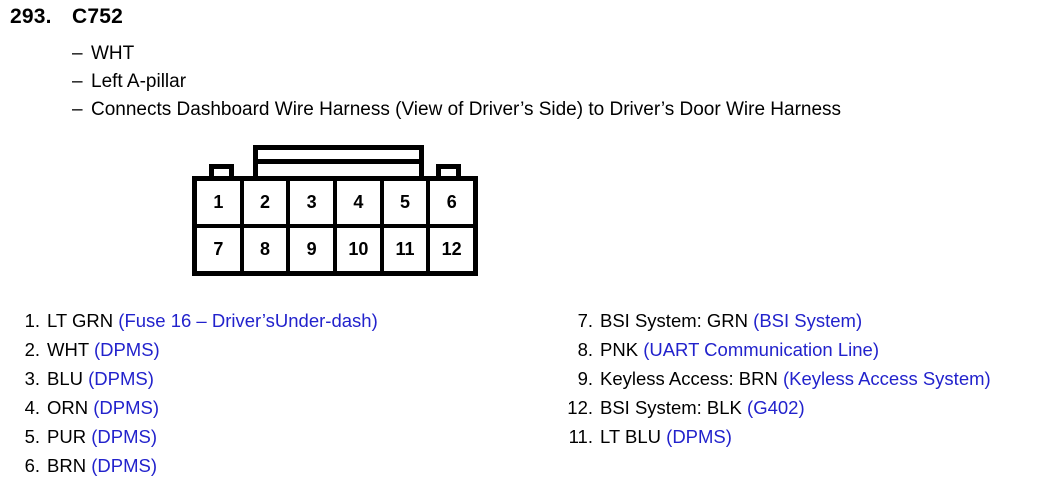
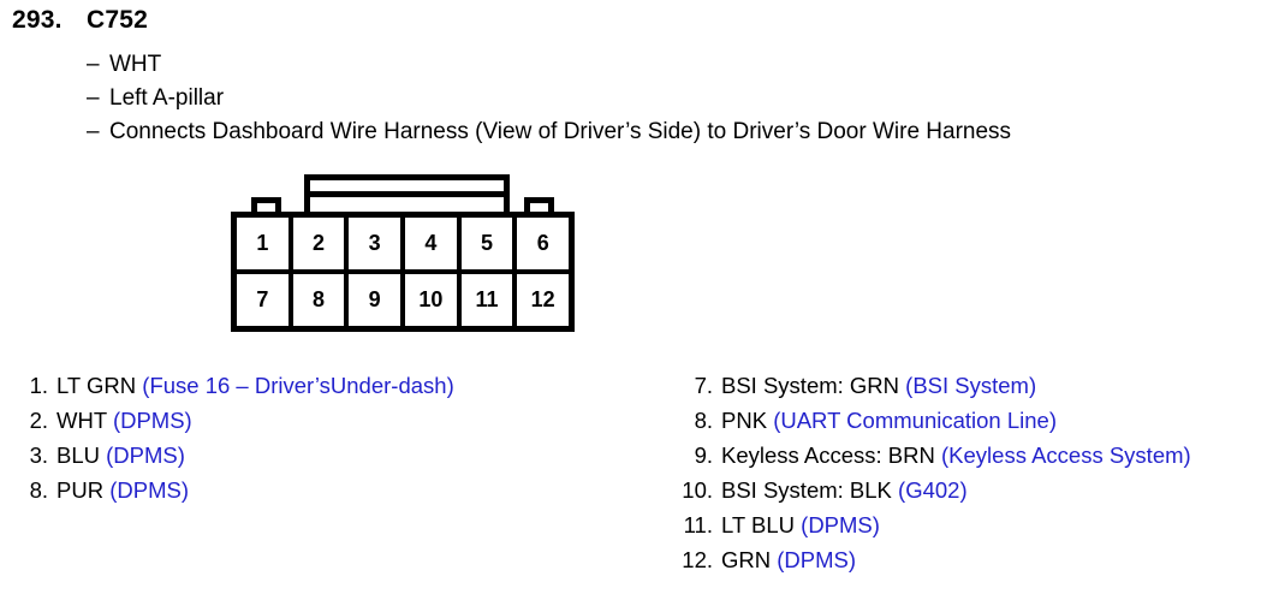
  293. C752
  – WHT
  – Left A-pillar
  – Connects Dashboard Wire Harness (View of Driver’s Side) to Driver’s Door Wire Harness
  1
  2
  3
  4
  5
  6
  7
  8
  9
  10
  11
  12
  1. LT GRN (Fuse 16 – Driver’sUnder-dash)
  2. WHT (DPMS)
  3. BLU (DPMS)
- 4. ORN (DPMS)
- 5. PUR (DPMS)
+ 8. PUR (DPMS)
- 6. BRN (DPMS)
  7. BSI System: GRN (BSI System)
  8. PNK (UART Communication Line)
  9. Keyless Access: BRN (Keyless Access System)
- 12. BSI System: BLK (G402)
+ 10. BSI System: BLK (G402)
  11. LT BLU (DPMS)
+ 12. GRN (DPMS)
